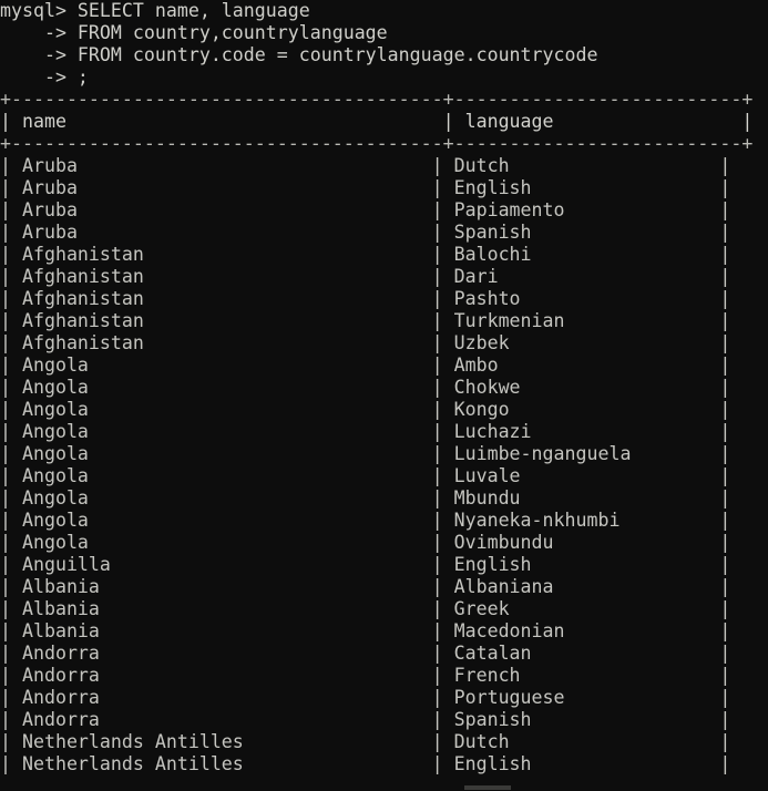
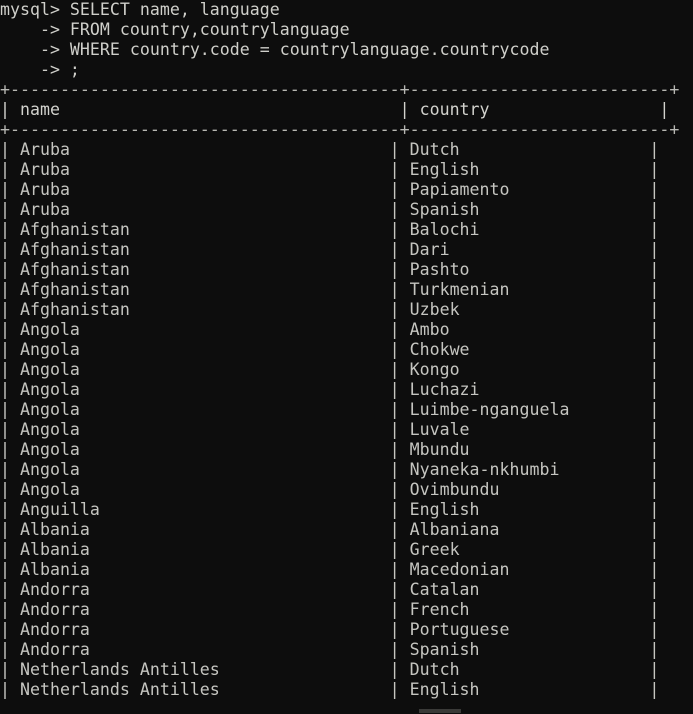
  mysql> SELECT name, language
  -> FROM country,countrylanguage
- -> FROM country.code = countrylanguage.countrycode
+ -> WHERE country.code = countrylanguage.countrycode
  -> ;
  +---------------------------------------+--------------------------+
- | name | language |
+ | name | country |
  +---------------------------------------+--------------------------+
  | Aruba | Dutch |
  | Aruba | English |
  | Aruba | Papiamento |
  | Aruba | Spanish |
  | Afghanistan | Balochi |
  | Afghanistan | Dari |
  | Afghanistan | Pashto |
  | Afghanistan | Turkmenian |
  | Afghanistan | Uzbek |
  | Angola | Ambo |
  | Angola | Chokwe |
  | Angola | Kongo |
  | Angola | Luchazi |
  | Angola | Luimbe-nganguela |
  | Angola | Luvale |
  | Angola | Mbundu |
  | Angola | Nyaneka-nkhumbi |
  | Angola | Ovimbundu |
  | Anguilla | English |
  | Albania | Albaniana |
  | Albania | Greek |
  | Albania | Macedonian |
  | Andorra | Catalan |
  | Andorra | French |
  | Andorra | Portuguese |
  | Andorra | Spanish |
  | Netherlands Antilles | Dutch |
  | Netherlands Antilles | English |
